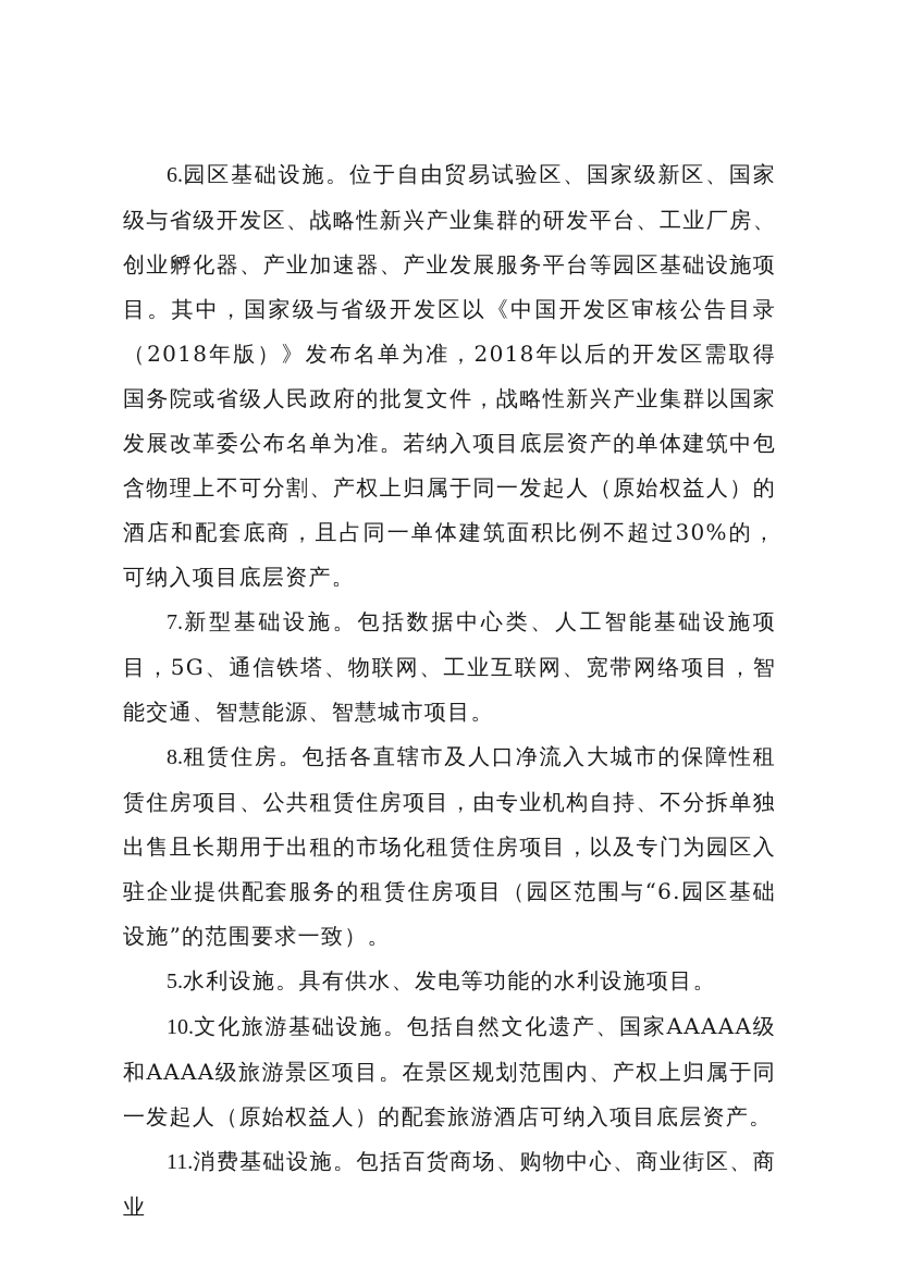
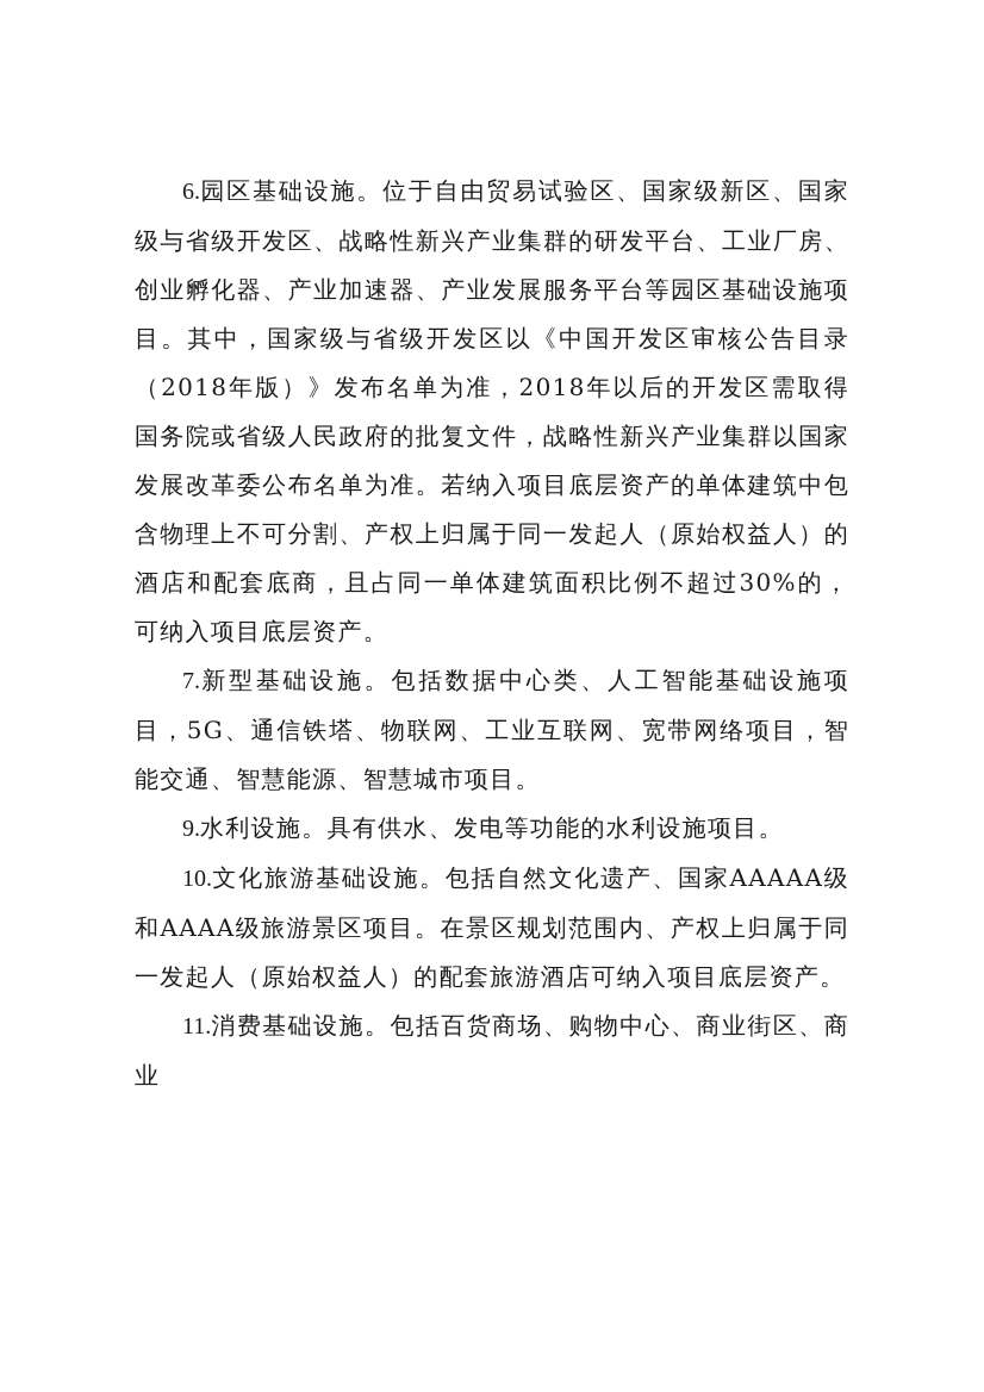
  6.园区基础设施。位于自由贸易试验区、国家级新区、国家级与省级开发区、战略性新兴产业集群的研发平台、工业厂房、创业孵化器、产业加速器、产业发展服务平台等园区基础设施项目。其中，国家级与省级开发区以《中国开发区审核公告目录（2018年版）》发布名单为准，2018年以后的开发区需取得国务院或省级人民政府的批复文件，战略性新兴产业集群以国家发展改革委公布名单为准。若纳入项目底层资产的单体建筑中包含物理上不可分割、产权上归属于同一发起人（原始权益人）的酒店和配套底商，且占同一单体建筑面积比例不超过30%的，可纳入项目底层资产。
  7.新型基础设施。包括数据中心类、人工智能基础设施项目，5G、通信铁塔、物联网、工业互联网、宽带网络项目，智能交通、智慧能源、智慧城市项目。
- 8.租赁住房。包括各直辖市及人口净流入大城市的保障性租赁住房项目、公共租赁住房项目，由专业机构自持、不分拆单独出售且长期用于出租的市场化租赁住房项目，以及专门为园区入驻企业提供配套服务的租赁住房项目（园区范围与“6.园区基础设施”的范围要求一致）。
- 5.水利设施。具有供水、发电等功能的水利设施项目。
+ 9.水利设施。具有供水、发电等功能的水利设施项目。
  10.文化旅游基础设施。包括自然文化遗产、国家AAAAA级和AAAA级旅游景区项目。在景区规划范围内、产权上归属于同一发起人（原始权益人）的配套旅游酒店可纳入项目底层资产。
  11.消费基础设施。包括百货商场、购物中心、商业街区、商业
